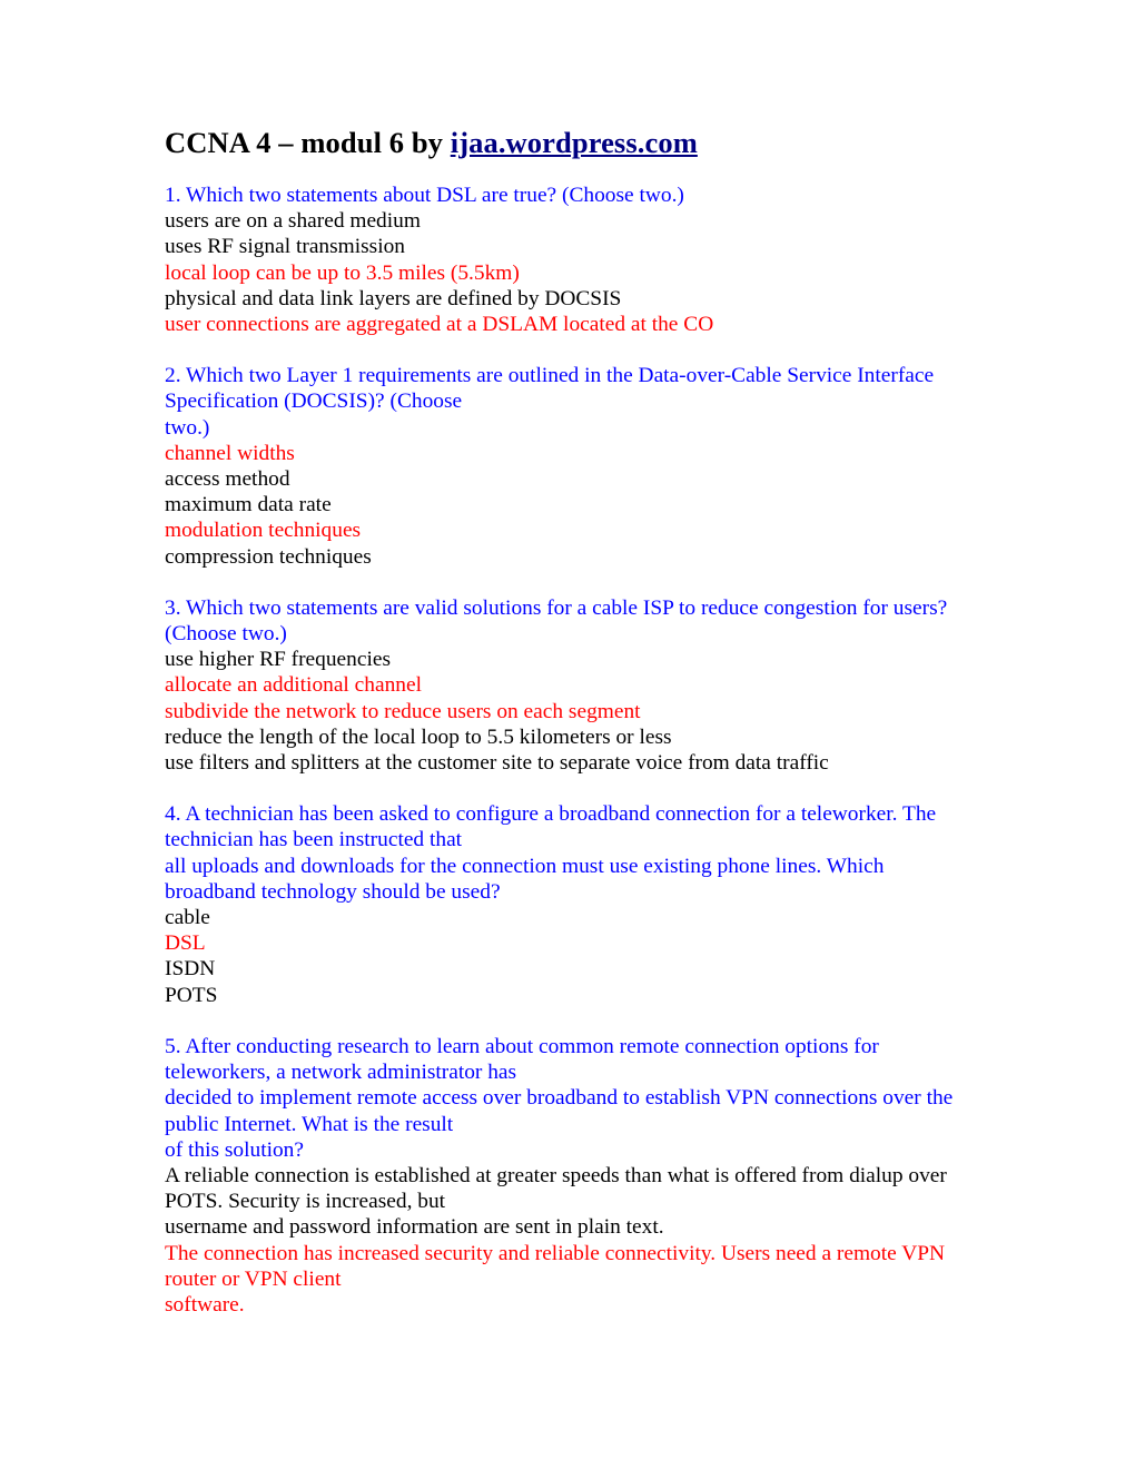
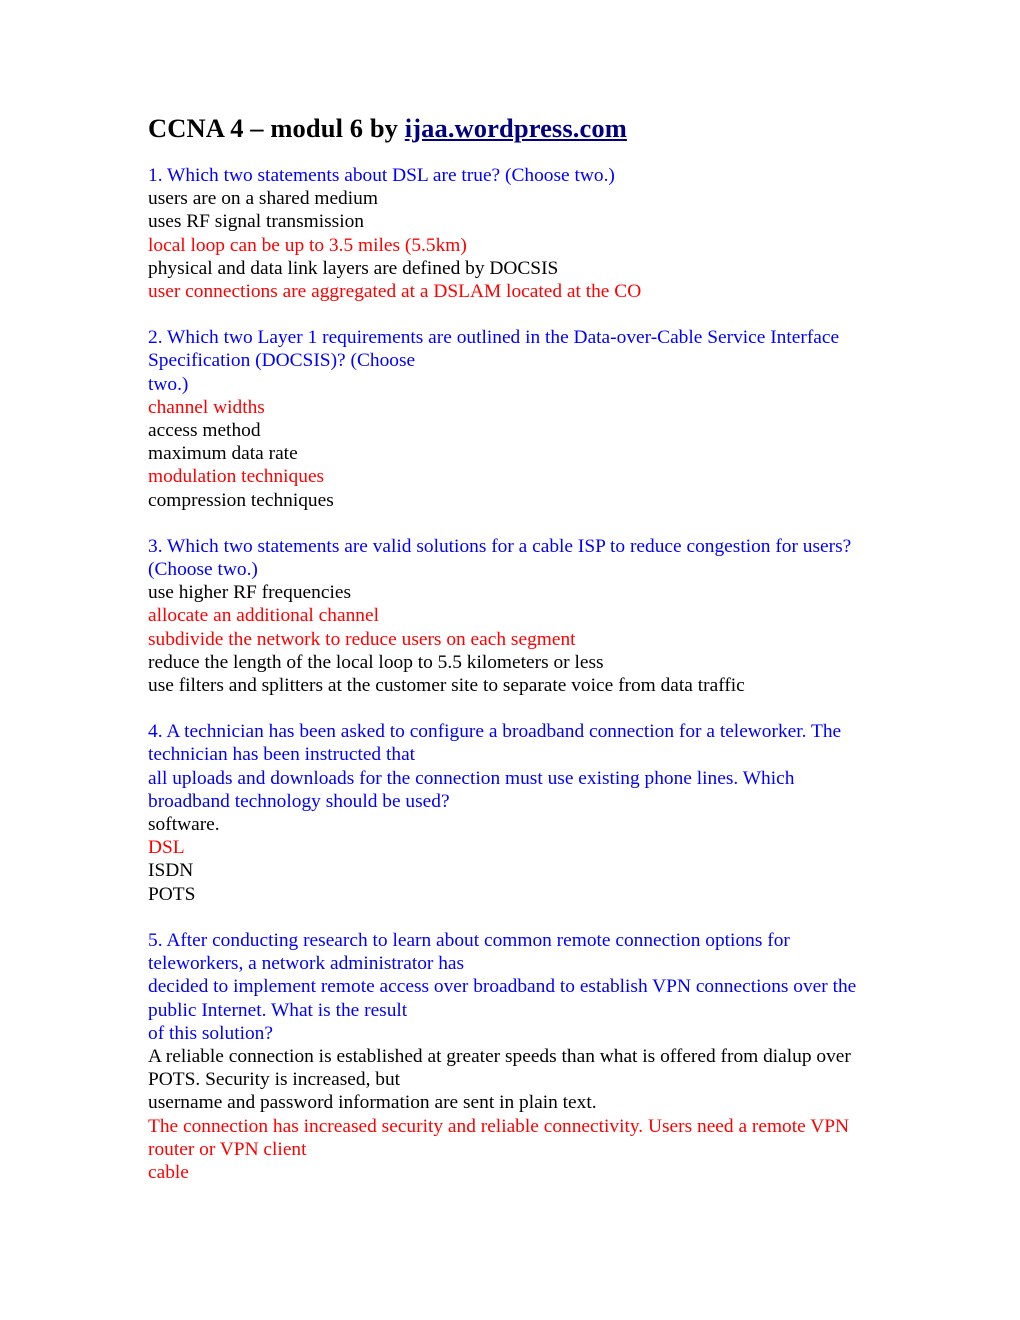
  CCNA 4 – modul 6 by ijaa.wordpress.com
  1. Which two statements about DSL are true? (Choose two.)
  users are on a shared medium
  uses RF signal transmission
  local loop can be up to 3.5 miles (5.5km)
  physical and data link layers are defined by DOCSIS
  user connections are aggregated at a DSLAM located at the CO
  2. Which two Layer 1 requirements are outlined in the Data-over-Cable Service Interface Specification (DOCSIS)? (Choose
  two.)
  channel widths
  access method
  maximum data rate
  modulation techniques
  compression techniques
  3. Which two statements are valid solutions for a cable ISP to reduce congestion for users? (Choose two.)
  use higher RF frequencies
  allocate an additional channel
  subdivide the network to reduce users on each segment
  reduce the length of the local loop to 5.5 kilometers or less
  use filters and splitters at the customer site to separate voice from data traffic
  4. A technician has been asked to configure a broadband connection for a teleworker. The technician has been instructed that
  all uploads and downloads for the connection must use existing phone lines. Which broadband technology should be used?
- cable
+ software.
  DSL
  ISDN
  POTS
  5. After conducting research to learn about common remote connection options for teleworkers, a network administrator has
  decided to implement remote access over broadband to establish VPN connections over the public Internet. What is the result
  of this solution?
  A reliable connection is established at greater speeds than what is offered from dialup over POTS. Security is increased, but
  username and password information are sent in plain text.
  The connection has increased security and reliable connectivity. Users need a remote VPN router or VPN client
- software.
+ cable
